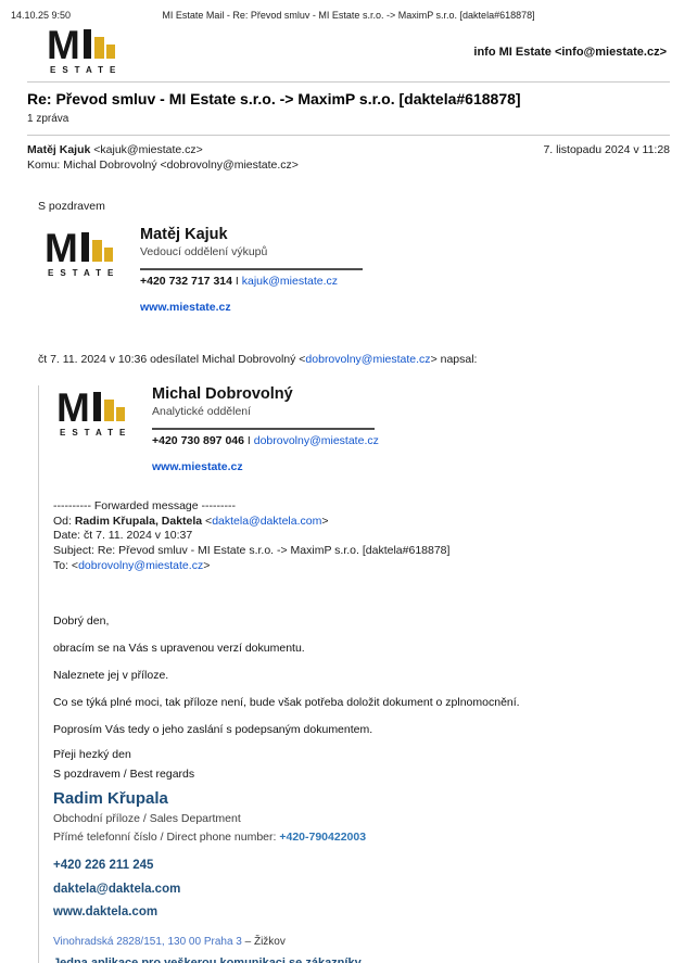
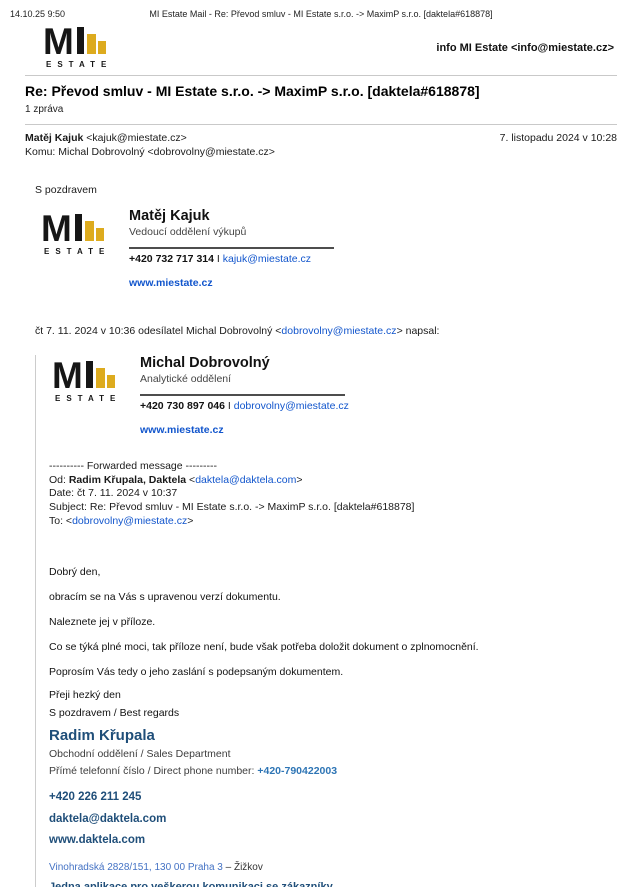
  14.10.25 9:50
  MI Estate Mail - Re: Převod smluv - MI Estate s.r.o. -> MaximP s.r.o. [daktela#618878]
  M
  ESTATE
  info MI Estate <info@miestate.cz>
  Re: Převod smluv - MI Estate s.r.o. -> MaximP s.r.o. [daktela#618878]
  1 zpráva
  Matěj Kajuk <kajuk@miestate.cz>
- 7. listopadu 2024 v 11:28
+ 7. listopadu 2024 v 10:28
  Komu: Michal Dobrovolný <dobrovolny@miestate.cz>
  S pozdravem
  M
  ESTATE
  Matěj Kajuk
  Vedoucí oddělení výkupů
  +420 732 717 314 I kajuk@miestate.cz
  www.miestate.cz
  čt 7. 11. 2024 v 10:36 odesílatel Michal Dobrovolný <dobrovolny@miestate.cz> napsal:
  M
  ESTATE
  Michal Dobrovolný
  Analytické oddělení
  +420 730 897 046 I dobrovolny@miestate.cz
  www.miestate.cz
  ---------- Forwarded message ---------
  Od: Radim Křupala, Daktela <daktela@daktela.com>
  Date: čt 7. 11. 2024 v 10:37
  Subject: Re: Převod smluv - MI Estate s.r.o. -> MaximP s.r.o. [daktela#618878]
  To: <dobrovolny@miestate.cz>
  Dobrý den,
  obracím se na Vás s upravenou verzí dokumentu.
  Naleznete jej v příloze.
  Co se týká plné moci, tak příloze není, bude však potřeba doložit dokument o zplnomocnění.
  Poprosím Vás tedy o jeho zaslání s podepsaným dokumentem.
  Přeji hezký den
  S pozdravem / Best regards
  Radim Křupala
- Obchodní příloze / Sales Department
+ Obchodní oddělení / Sales Department
  Přímé telefonní číslo / Direct phone number: +420-790422003
  +420 226 211 245
  daktela@daktela.com
  www.daktela.com
  Vinohradská 2828/151, 130 00 Praha 3 – Žižkov
